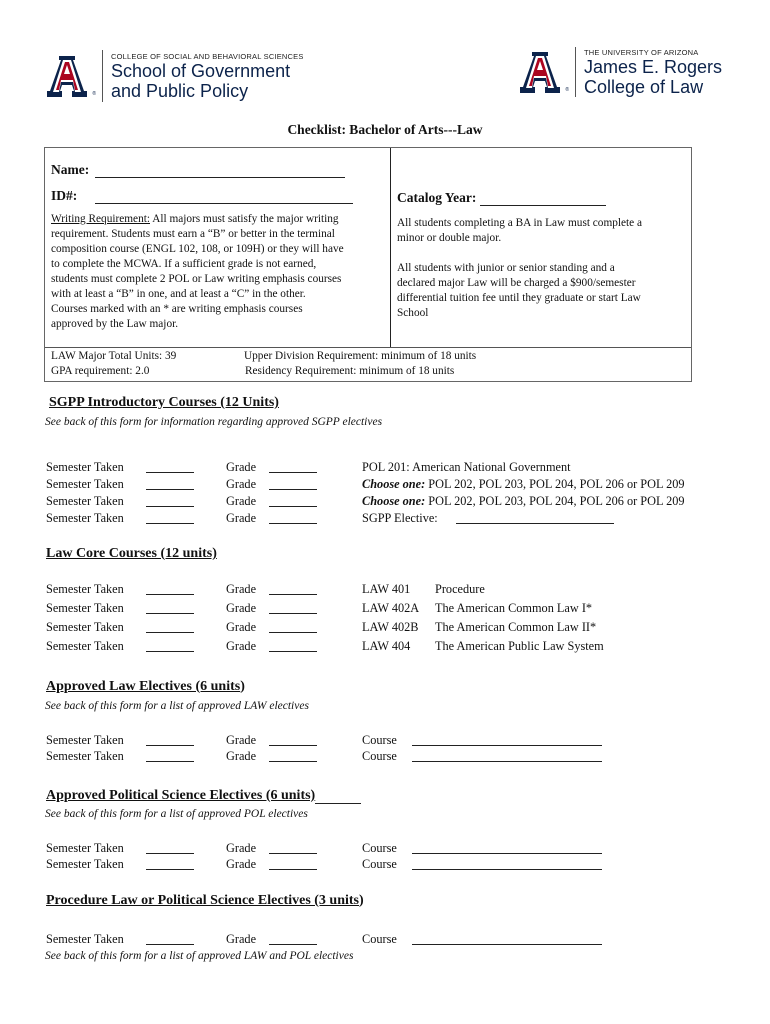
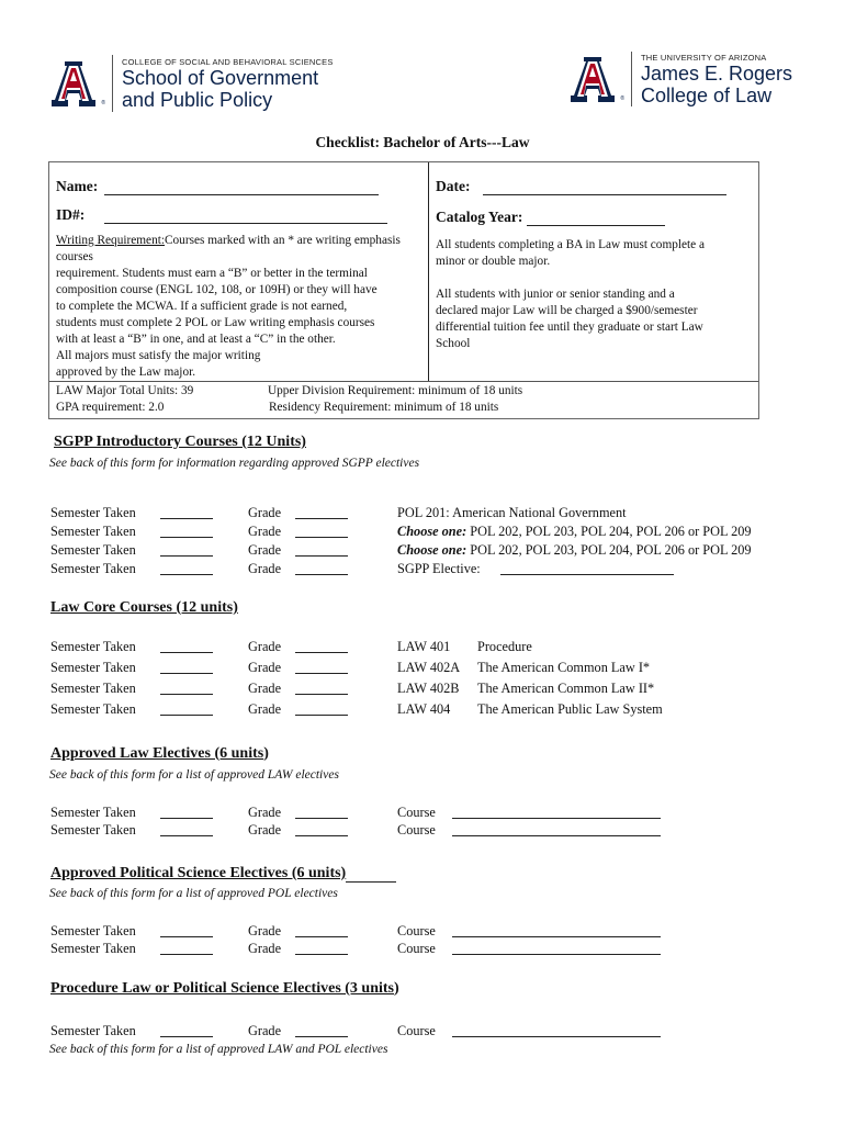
  COLLEGE OF SOCIAL AND BEHAVIORAL SCIENCES
  School of Government
  and Public Policy
  THE UNIVERSITY OF ARIZONA
  James E. Rogers
  College of Law
  Checklist: Bachelor of Arts---Law
  Name:
  ID#:
- Writing Requirement: All majors must satisfy the major writing
+ Writing Requirement:Courses marked with an * are writing emphasis courses
  requirement. Students must earn a “B” or better in the terminal
  composition course (ENGL 102, 108, or 109H) or they will have
  to complete the MCWA. If a sufficient grade is not earned,
  students must complete 2 POL or Law writing emphasis courses
  with at least a “B” in one, and at least a “C” in the other.
- Courses marked with an * are writing emphasis courses
+ All majors must satisfy the major writing
  approved by the Law major.
+ Date:
  Catalog Year:
  All students completing a BA in Law must complete a
  minor or double major.
  All students with junior or senior standing and a
  declared major Law will be charged a $900/semester
  differential tuition fee until they graduate or start Law
  School
  LAW Major Total Units: 39
  GPA requirement: 2.0
  Upper Division Requirement: minimum of 18 units
  Residency Requirement: minimum of 18 units
  SGPP Introductory Courses (12 Units)
  See back of this form for information regarding approved SGPP electives
  Semester Taken
  Grade
  POL 201: American National Government
  Semester Taken
  Grade
  Choose one: POL 202, POL 203, POL 204, POL 206 or POL 209
  Semester Taken
  Grade
  Choose one: POL 202, POL 203, POL 204, POL 206 or POL 209
  Semester Taken
  Grade
  SGPP Elective:
  Law Core Courses (12 units)
  Semester Taken
  Grade
  LAW 401
  Procedure
  Semester Taken
  Grade
  LAW 402A
  The American Common Law I*
  Semester Taken
  Grade
  LAW 402B
  The American Common Law II*
  Semester Taken
  Grade
  LAW 404
  The American Public Law System
  Approved Law Electives (6 units)
  See back of this form for a list of approved LAW electives
  Semester Taken
  Grade
  Course
  Semester Taken
  Grade
  Course
  Approved Political Science Electives (6 units)
  See back of this form for a list of approved POL electives
  Semester Taken
  Grade
  Course
  Semester Taken
  Grade
  Course
  Procedure Law or Political Science Electives (3 units)
  Semester Taken
  Grade
  Course
  See back of this form for a list of approved LAW and POL electives
